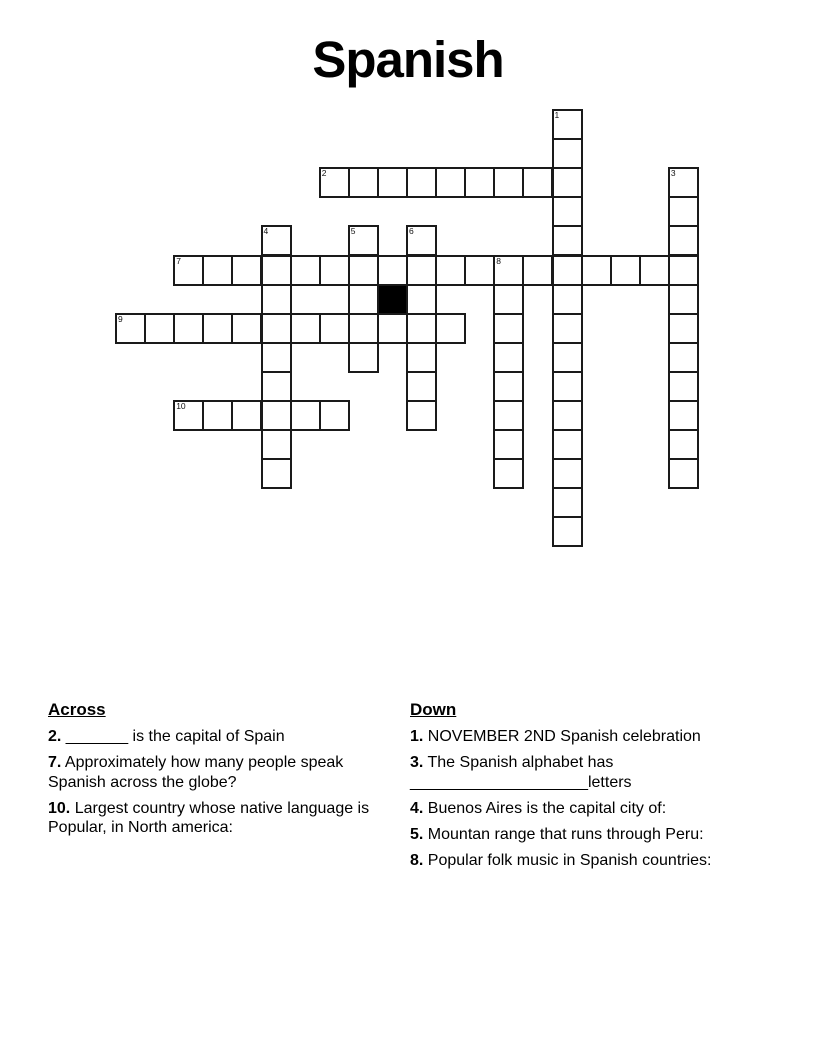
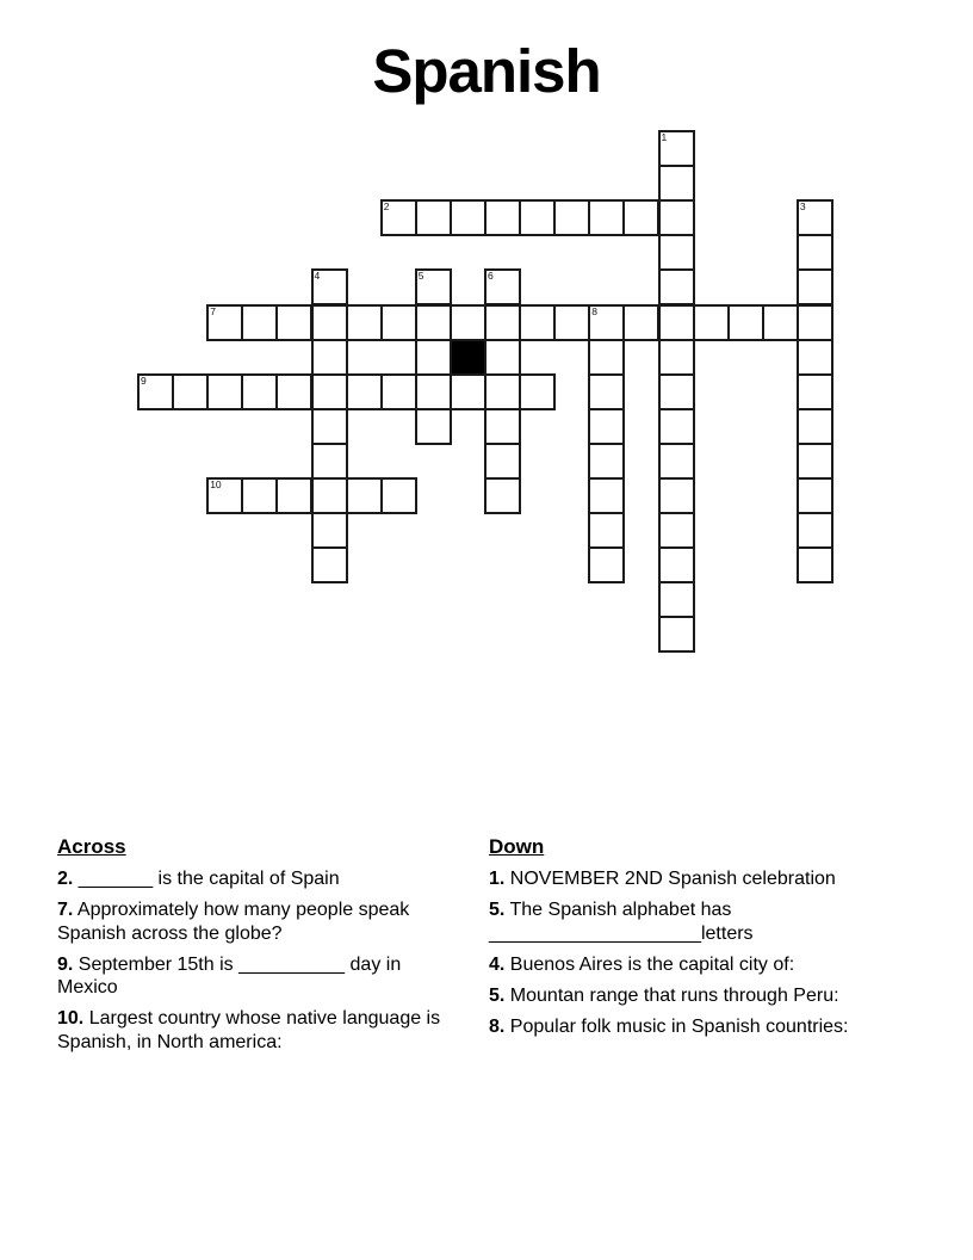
  Spanish
  1
  2
  3
  4
  5
  6
  7
  8
  9
  10
  Across
  2. _______ is the capital of Spain
  7. Approximately how many people speak Spanish across the globe?
+ 9. September 15th is __________ day in Mexico
- 10. Largest country whose native language is Popular, in North america:
+ 10. Largest country whose native language is Spanish, in North america:
  Down
  1. NOVEMBER 2ND Spanish celebration
- 3. The Spanish alphabet has ____________________letters
+ 5. The Spanish alphabet has ____________________letters
  4. Buenos Aires is the capital city of:
  5. Mountan range that runs through Peru:
  8. Popular folk music in Spanish countries:
